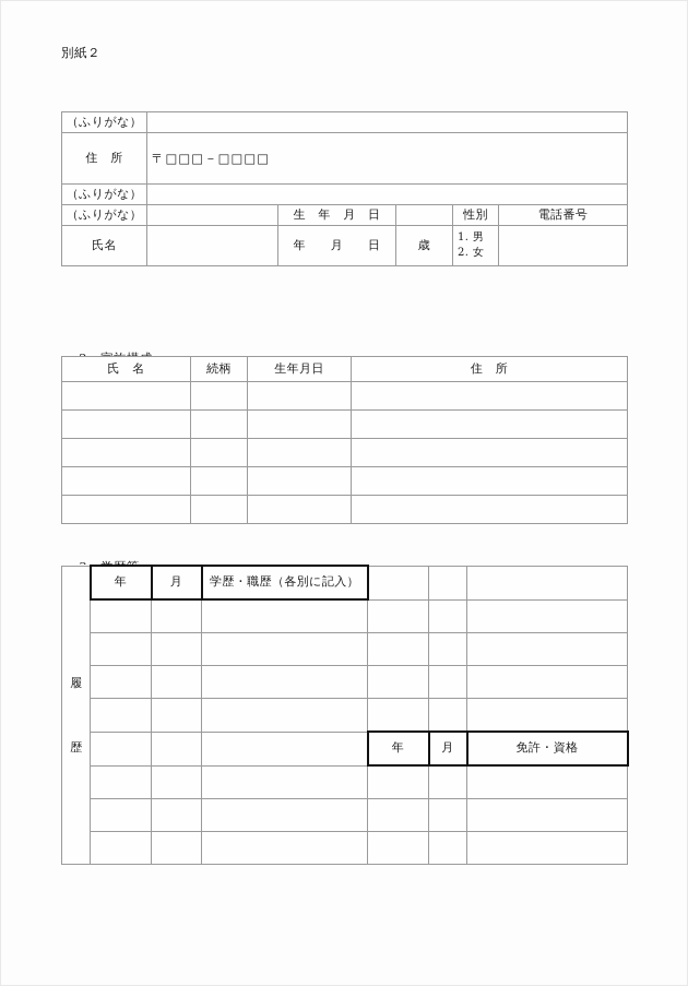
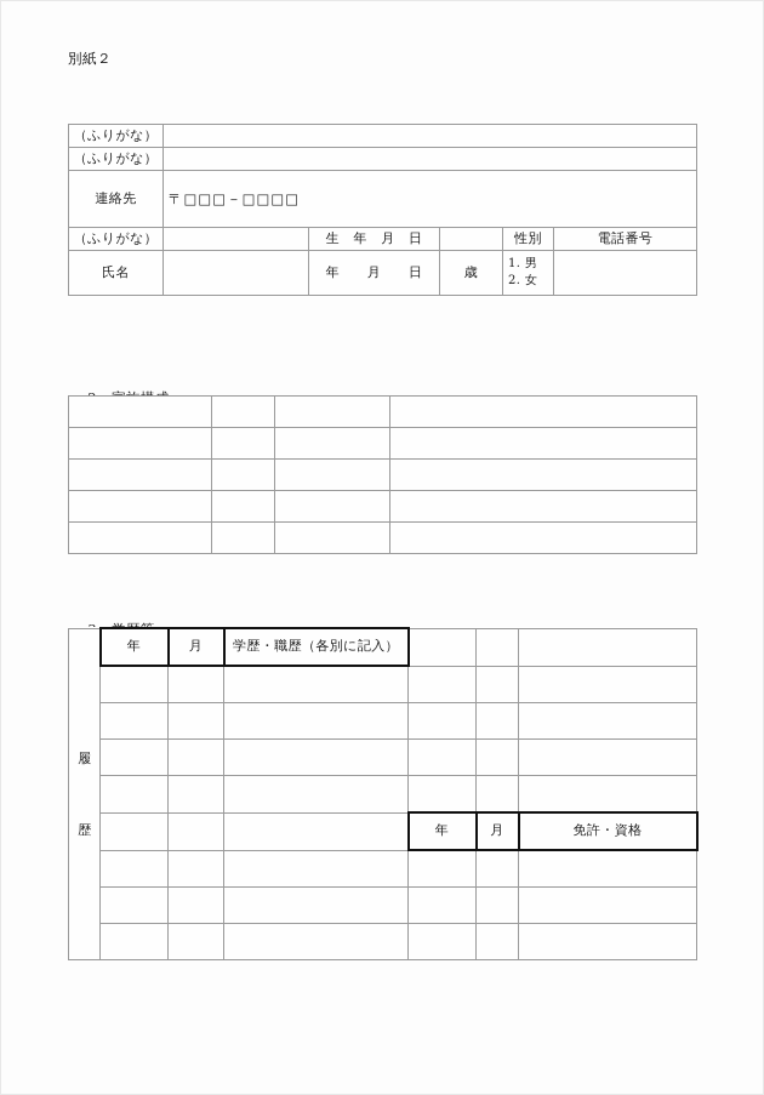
  別紙２
  （ふりがな）
- 住 所	〒□□□－□□□□
  （ふりがな）
+ 連絡先	〒□□□－□□□□
  （ふりがな）		生 年 月 日		性別	電話番号
  氏名		年 月 日	歳	1. 男 2. 女
- 氏 名	続柄	生年月日	住 所
  履歴	年	月	学歴・職歴（各別に記入）
  			年	月	免許・資格
